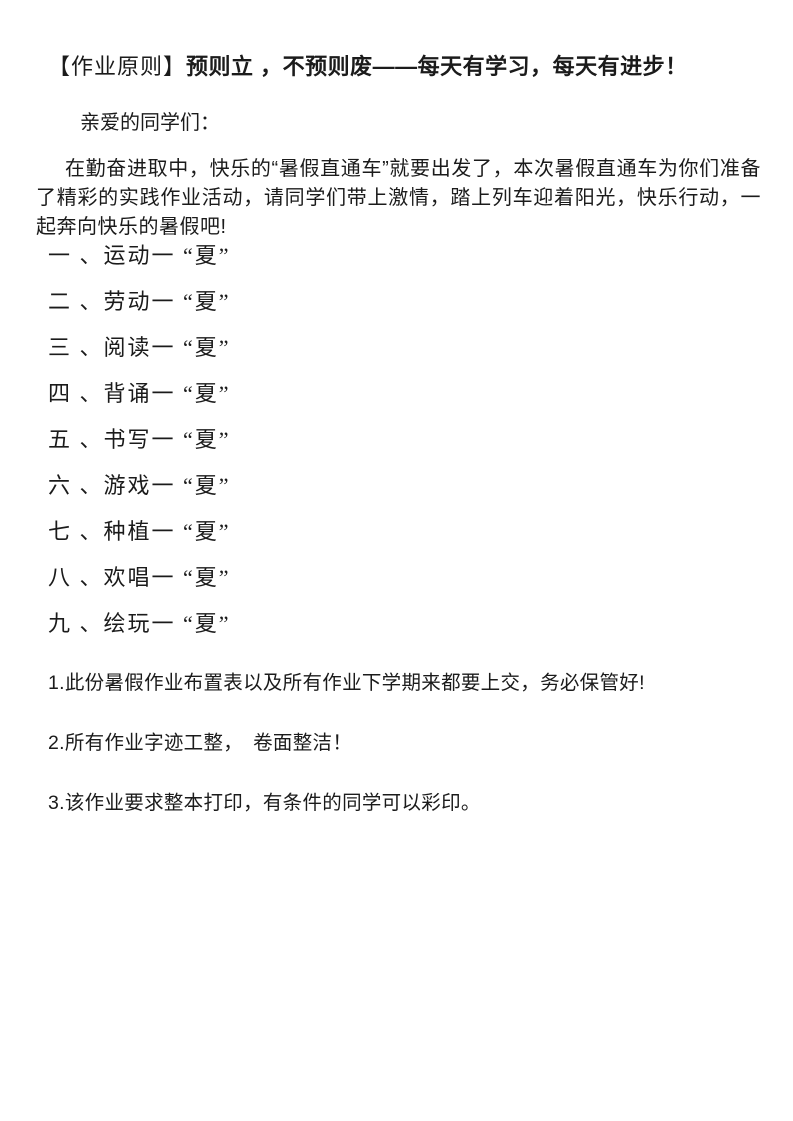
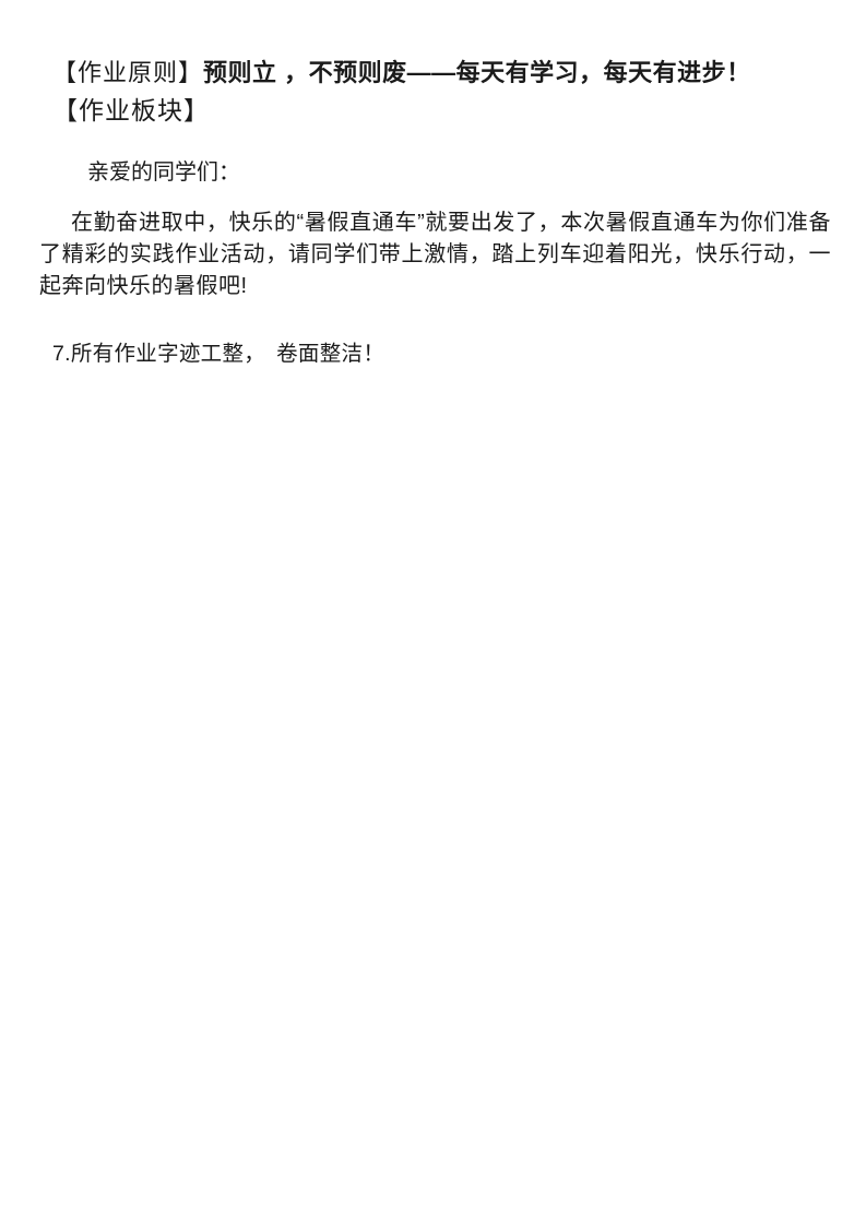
  【作业原则】预则立 ，不预则废——每天有学习，每天有进步！
+ 【作业板块】
  亲爱的同学们：
  在勤奋进取中，快乐的“暑假直通车”就要出发了，本次暑假直通车为你们准备了精彩的实践作业活动，请同学们带上激情，踏上列车迎着阳光，快乐行动，一起奔向快乐的暑假吧!
- 一 、运动一 “夏”
- 二 、劳动一 “夏”
- 三 、阅读一 “夏”
- 四 、背诵一 “夏”
- 五 、书写一 “夏”
- 六 、游戏一 “夏”
- 七 、种植一 “夏”
- 八 、欢唱一 “夏”
- 九 、绘玩一 “夏”
- 1.此份暑假作业布置表以及所有作业下学期来都要上交，务必保管好!
- 2.所有作业字迹工整， 卷面整洁！
+ 7.所有作业字迹工整， 卷面整洁！
- 3.该作业要求整本打印，有条件的同学可以彩印。
